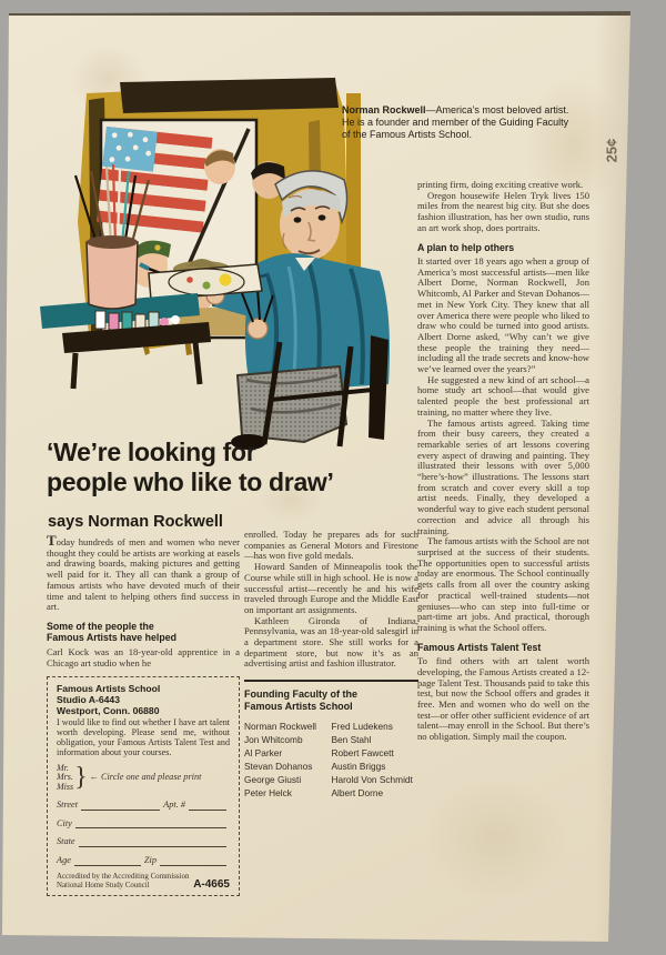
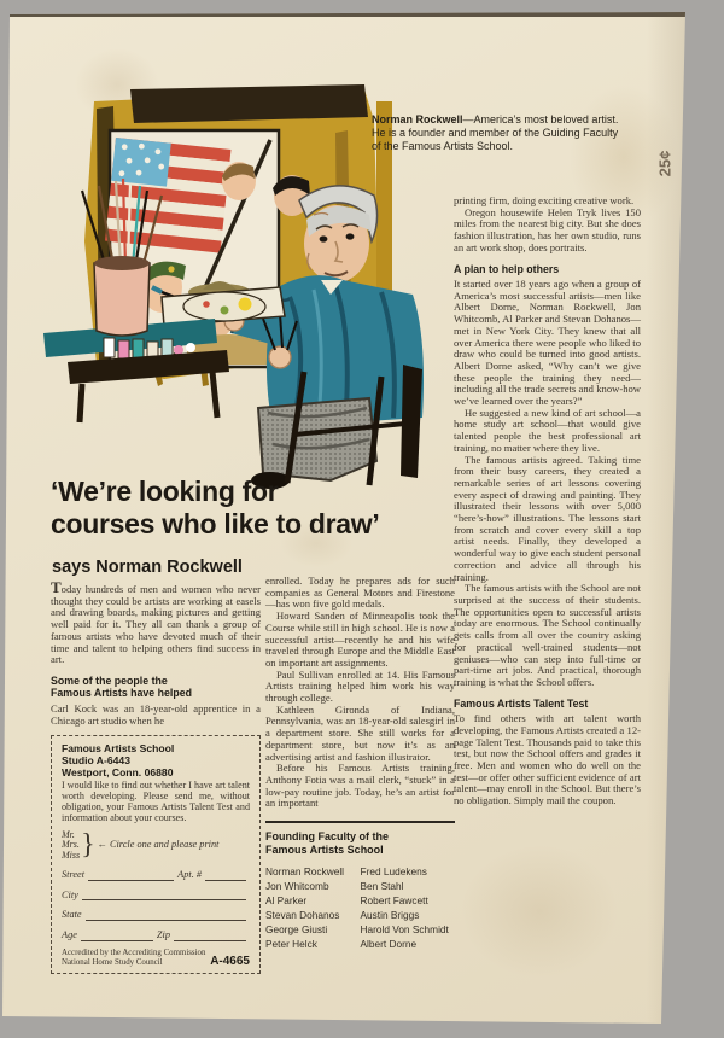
  Norman Rockwell—America’s most beloved artist. He is a founder and member of the Guiding Faculty of the Famous Artists School.
  ‘We’re looking for
- people who like to draw’
+ courses who like to draw’
  says Norman Rockwell
  Today hundreds of men and women who never thought they could be artists are working at easels and drawing boards, making pictures and getting well paid for it. They all can thank a group of famous artists who have devoted much of their time and talent to helping others find success in art.
  Some of the people the
  Famous Artists have helped
  Carl Kock was an 18-year-old apprentice in a Chicago art studio when he
  Famous Artists School
  Studio A-6443
  Westport, Conn. 06880
  I would like to find out whether I have art talent worth developing. Please send me, without obligation, your Famous Artists Talent Test and information about your courses.
  Mr.
  Mrs.
  Miss
  }
  ← Circle one and please print
  Street
  Apt. #
  City
  State
  Age
  Zip
  A-4665
  enrolled. Today he prepares ads for such companies as General Motors and Firestone—has won five gold medals.
  Howard Sanden of Minneapolis took the Course while still in high school. He is now a successful artist—recently he and his wife traveled through Europe and the Middle East on important art assignments.
+ Paul Sullivan enrolled at 14. His Famous Artists training helped him work his way through college.
  Kathleen Gironda of Indiana, Pennsylvania, was an 18-year-old salesgirl in a department store. She still works for a department store, but now it’s as an advertising artist and fashion illustrator.
+ Before his Famous Artists training, Anthony Fotia was a mail clerk, “stuck” in a low-pay routine job. Today, he’s an artist for an important
  Founding Faculty of the
  Famous Artists School
  Norman Rockwell
  Jon Whitcomb
  Al Parker
  Stevan Dohanos
  George Giusti
  Peter Helck
  Fred Ludekens
  Ben Stahl
  Robert Fawcett
  Austin Briggs
  Harold Von Schmidt
  Albert Dorne
  printing firm, doing exciting creative work.
  Oregon housewife Helen Tryk lives 150 miles from the nearest big city. But she does fashion illustration, has her own studio, runs an art work shop, does portraits.
  A plan to help others
  It started over 18 years ago when a group of America’s most successful artists—men like Albert Dorne, Norman Rockwell, Jon Whitcomb, Al Parker and Stevan Dohanos—met in New York City. They knew that all over America there were people who liked to draw who could be turned into good artists. Albert Dorne asked, “Why can’t we give these people the training they need—including all the trade secrets and know-how we’ve learned over the years?”
  He suggested a new kind of art school—a home study art school—that would give talented people the best professional art training, no matter where they live.
  The famous artists agreed. Taking time from their busy careers, they created a remarkable series of art lessons covering every aspect of drawing and painting. They illustrated their lessons with over 5,000 “here’s-how” illustrations. The lessons start from scratch and cover every skill a top artist needs. Finally, they developed a wonderful way to give each student personal correction and advice all through his training.
  The famous artists with the School are not surprised at the success of their students. The opportunities open to successful artists today are enormous. The School continually gets calls from all over the country asking for practical well-trained students—not geniuses—who can step into full-time or part-time art jobs. And practical, thorough training is what the School offers.
  Famous Artists Talent Test
  To find others with art talent worth developing, the Famous Artists created a 12-page Talent Test. Thousands paid to take this test, but now the School offers and grades it free. Men and women who do well on the test—or offer other sufficient evidence of art talent—may enroll in the School. But there’s no obligation. Simply mail the coupon.
